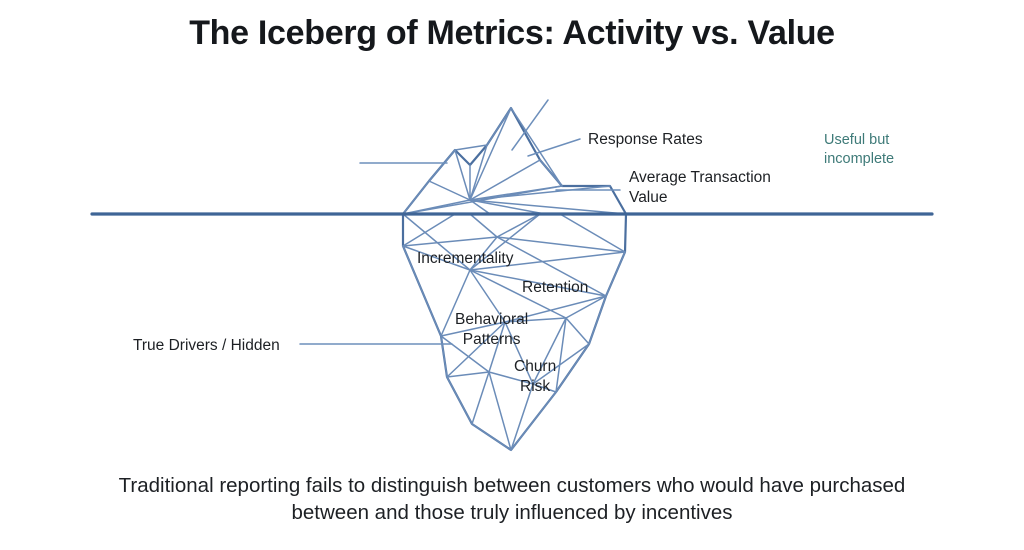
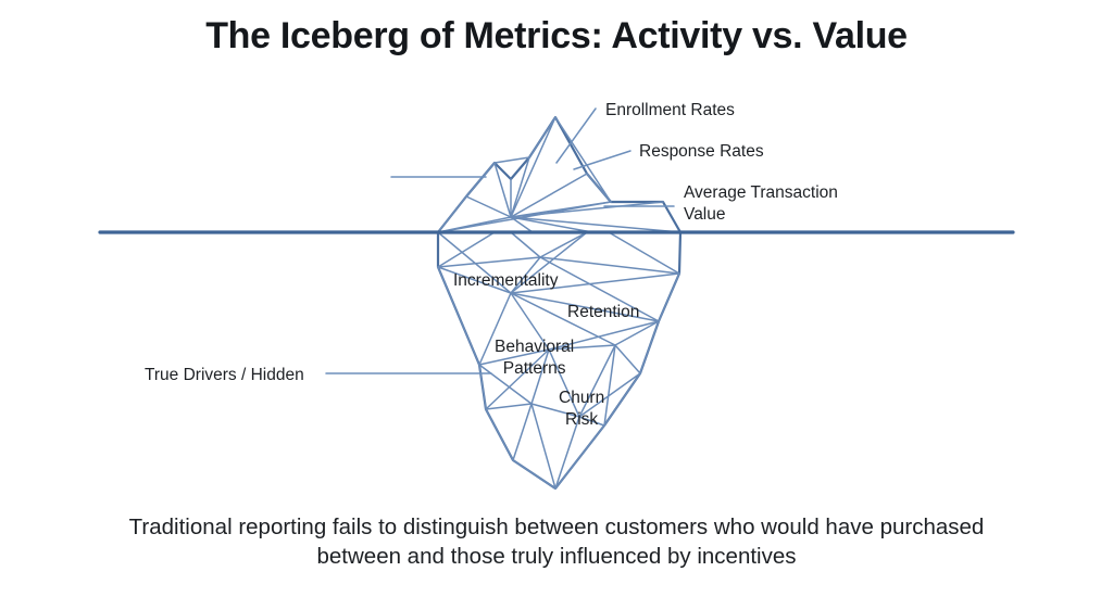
  The Iceberg of Metrics: Activity vs. Value
  True Drivers / Hidden
+ Enrollment Rates
  Response Rates
  Average Transaction
  Value
  Incrementality
  Retention
  Behavioral
  Patterns
  Churn
  Risk
- Useful but
- incomplete
  Traditional reporting fails to distinguish between customers who would have purchased between and those truly influenced by incentives
